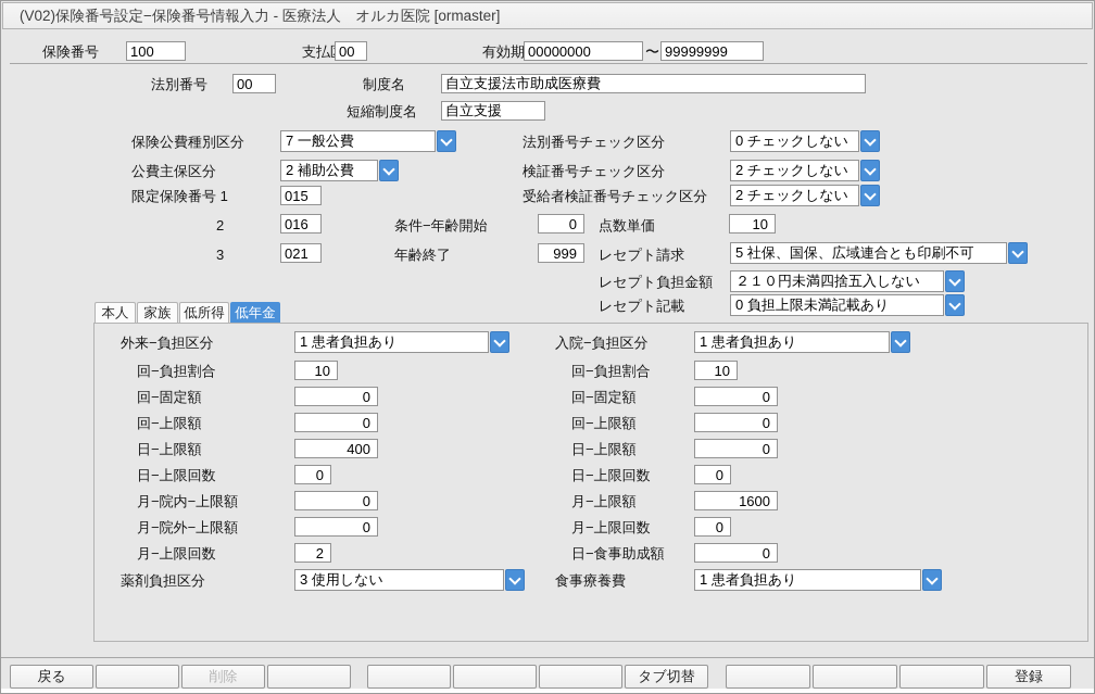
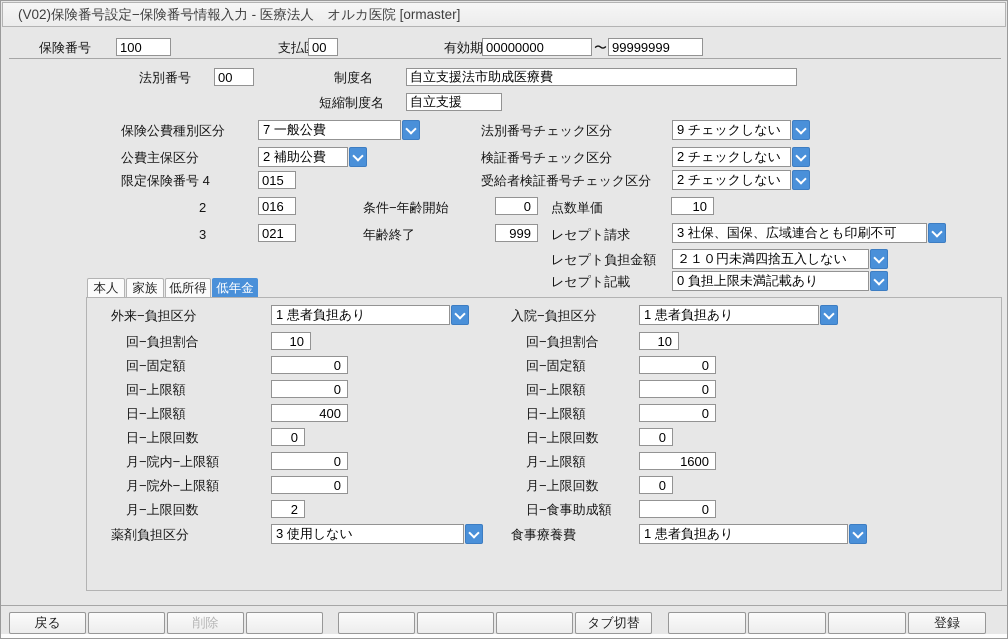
  (V02)保険番号設定−保険番号情報入力 - 医療法人 オルカ医院 [ormaster]
  保険番号
  100
  00
  有効期
  00000000
  〜
  99999999
  法別番号
  00
  制度名
  自立支援法市助成医療費
  短縮制度名
  自立支援
  保険公費種別区分
  7 一般公費
  法別番号チェック区分
- 0 チェックしない
+ 9 チェックしない
  公費主保区分
  2 補助公費
  検証番号チェック区分
  2 チェックしない
- 限定保険番号 1
+ 限定保険番号 4
  015
  受給者検証番号チェック区分
  2 チェックしない
  2
  016
  条件−年齢開始
  0
  点数単価
  10
  3
  021
  年齢終了
  999
  レセプト請求
- 5 社保、国保、広域連合とも印刷不可
+ 3 社保、国保、広域連合とも印刷不可
  レセプト負担金額
  ２１０円未満四捨五入しない
  レセプト記載
  0 負担上限未満記載あり
  本人
  家族
  低所得
  低年金
  外来−負担区分
  1 患者負担あり
  回−負担割合
  10
  回−固定額
  0
  回−上限額
  0
  日−上限額
  400
  日−上限回数
  0
  月−院内−上限額
  0
  月−院外−上限額
  0
  月−上限回数
  2
  薬剤負担区分
  3 使用しない
  入院−負担区分
  1 患者負担あり
  回−負担割合
  10
  回−固定額
  0
  回−上限額
  0
  日−上限額
  0
  日−上限回数
  0
  月−上限額
  1600
  月−上限回数
  0
  日−食事助成額
  0
  食事療養費
  1 患者負担あり
  戻る
  削除
  タブ切替
  登録
